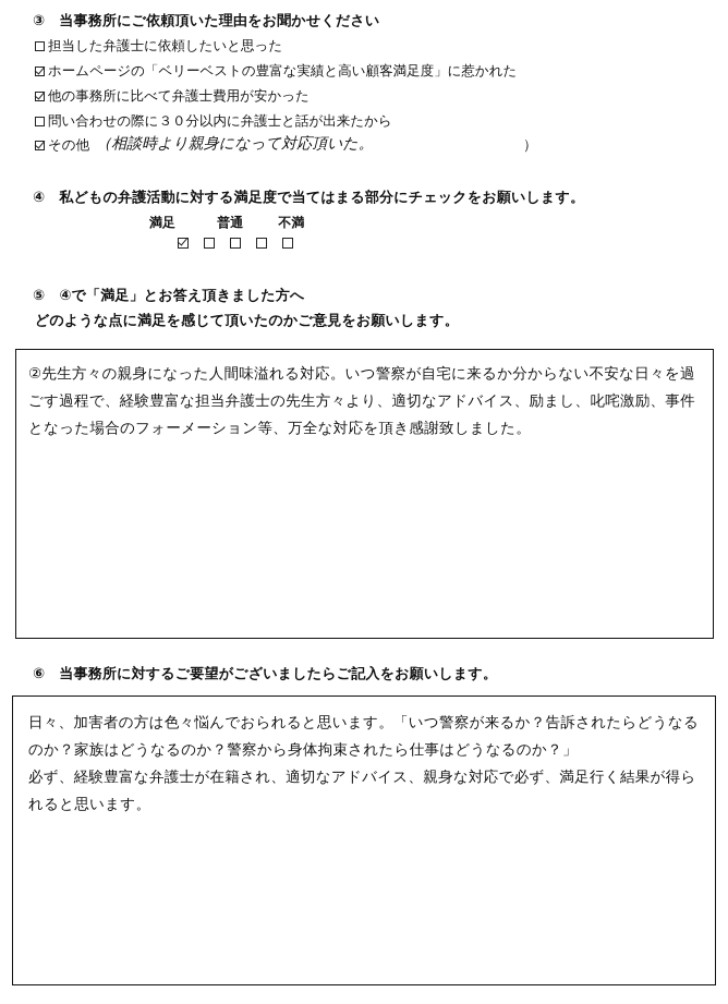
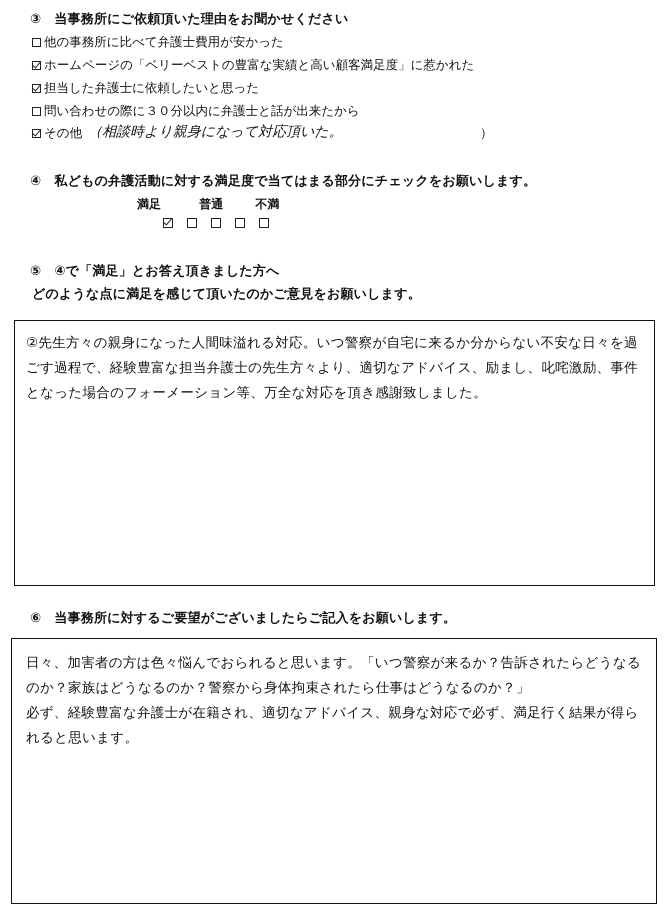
  ③ 当事務所にご依頼頂いた理由をお聞かせください
- 担当した弁護士に依頼したいと思った
+ 他の事務所に比べて弁護士費用が安かった
  ホームページの「ベリーベストの豊富な実績と高い顧客満足度」に惹かれた
- 他の事務所に比べて弁護士費用が安かった
+ 担当した弁護士に依頼したいと思った
  問い合わせの際に３０分以内に弁護士と話が出来たから
  その他
  （相談時より親身になって対応頂いた。
  ）
  ④ 私どもの弁護活動に対する満足度で当てはまる部分にチェックをお願いします。
  満足 普通 不満
  ⑤ ④で「満足」とお答え頂きました方へ
  どのような点に満足を感じて頂いたのかご意見をお願いします。
  ②先生方々の親身になった人間味溢れる対応。いつ警察が自宅に来るか分からない不安な日々を過ごす過程で、経験豊富な担当弁護士の先生方々より、適切なアドバイス、励まし、叱咤激励、事件となった場合のフォーメーション等、万全な対応を頂き感謝致しました。
  ⑥ 当事務所に対するご要望がございましたらご記入をお願いします。
  日々、加害者の方は色々悩んでおられると思います。「いつ警察が来るか？告訴されたらどうなるのか？家族はどうなるのか？警察から身体拘束されたら仕事はどうなるのか？」
  必ず、経験豊富な弁護士が在籍され、適切なアドバイス、親身な対応で必ず、満足行く結果が得られると思います。
